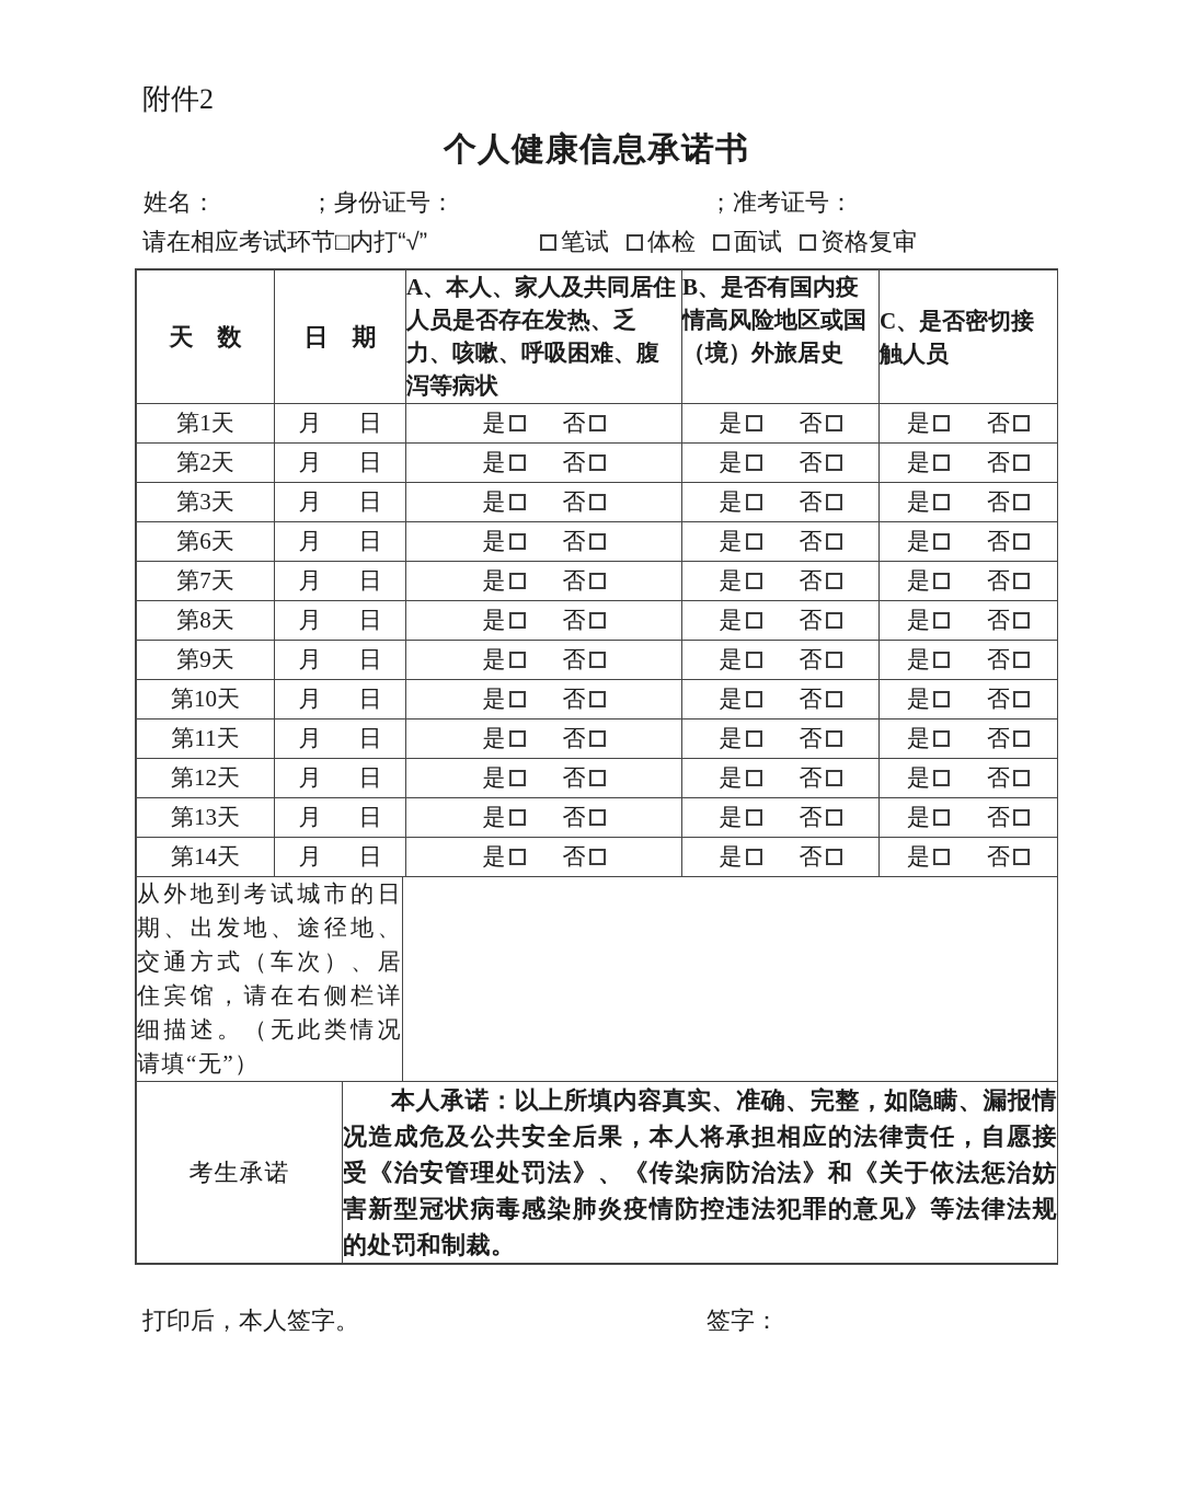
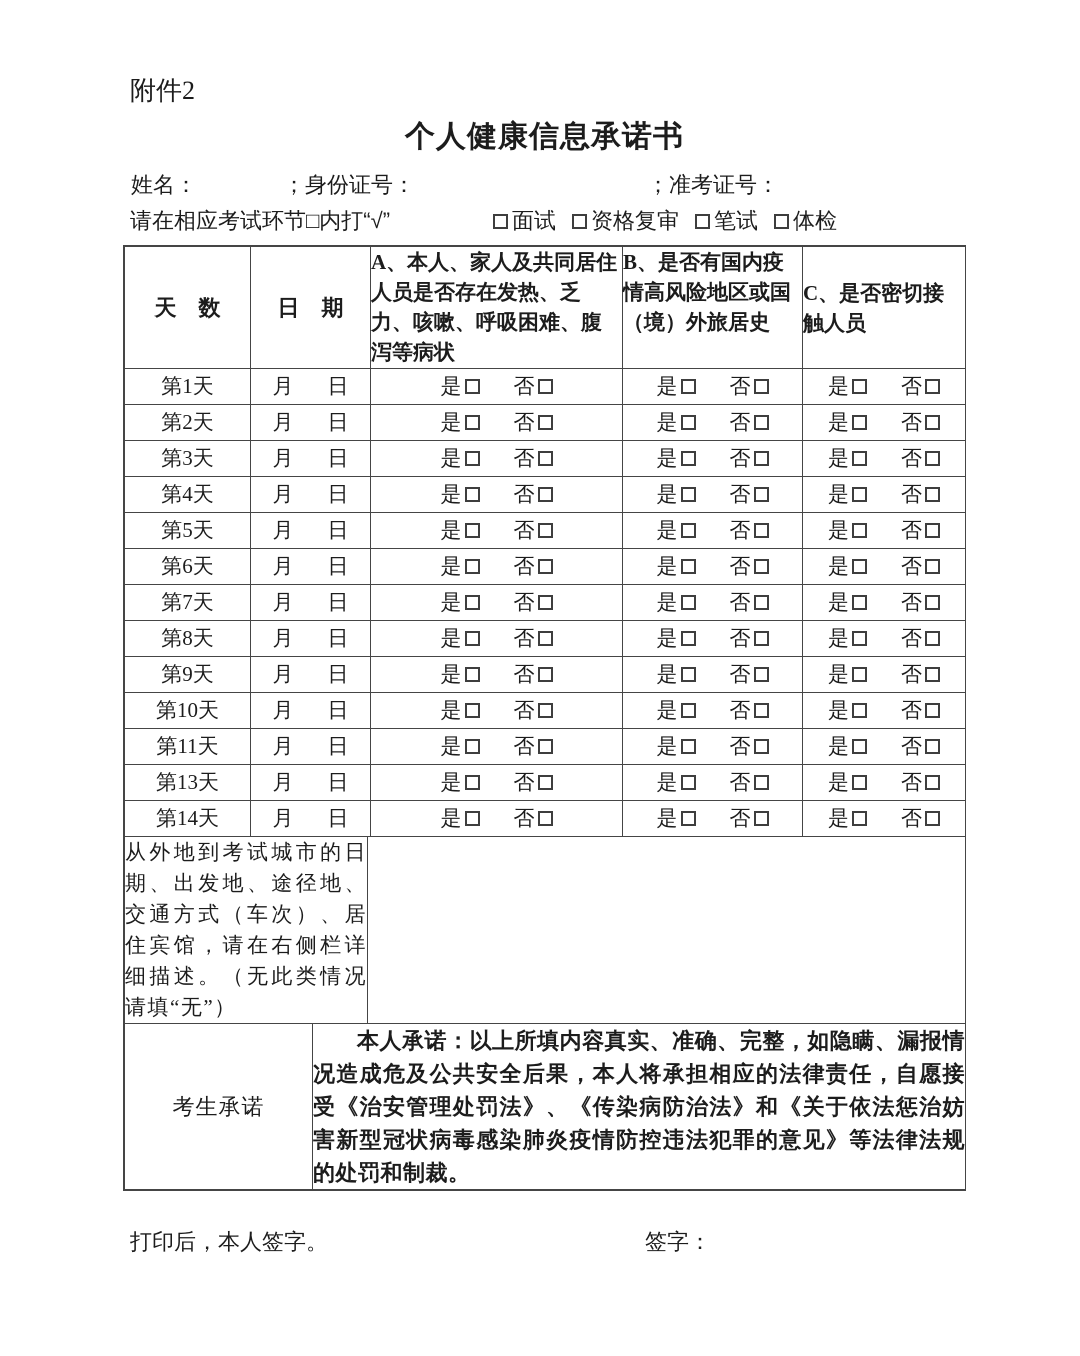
  附件2
  个人健康信息承诺书
  姓名：
  ；身份证号：
  ；准考证号：
  请在相应考试环节□内打“√”
- 笔试
+ 面试
- 体检
+ 资格复审
- 面试
+ 笔试
- 资格复审
+ 体检
  天 数	日 期	A、本人、家人及共同居住人员是否存在发热、乏力、咳嗽、呼吸困难、腹泻等病状	B、是否有国内疫情高风险地区或国（境）外旅居史	C、是否密切接触人员
  第1天	月 日	是 否	是 否	是 否
  第2天	月 日	是 否	是 否	是 否
  第3天	月 日	是 否	是 否	是 否
+ 第4天	月 日	是 否	是 否	是 否
+ 第5天	月 日	是 否	是 否	是 否
  第6天	月 日	是 否	是 否	是 否
  第7天	月 日	是 否	是 否	是 否
  第8天	月 日	是 否	是 否	是 否
  第9天	月 日	是 否	是 否	是 否
  第10天	月 日	是 否	是 否	是 否
  第11天	月 日	是 否	是 否	是 否
- 第12天	月 日	是 否	是 否	是 否
  第13天	月 日	是 否	是 否	是 否
  第14天	月 日	是 否	是 否	是 否
  从外地到考试城市的日期、出发地、途径地、交通方式（车次）、居住宾馆，请在右侧栏详细描述。（无此类情况请填“无”）
  考生承诺	本人承诺：以上所填内容真实、准确、完整，如隐瞒、漏报情况造成危及公共安全后果，本人将承担相应的法律责任，自愿接受《治安管理处罚法》、《传染病防治法》和《关于依法惩治妨害新型冠状病毒感染肺炎疫情防控违法犯罪的意见》等法律法规的处罚和制裁。
  打印后，本人签字。
  签字：
